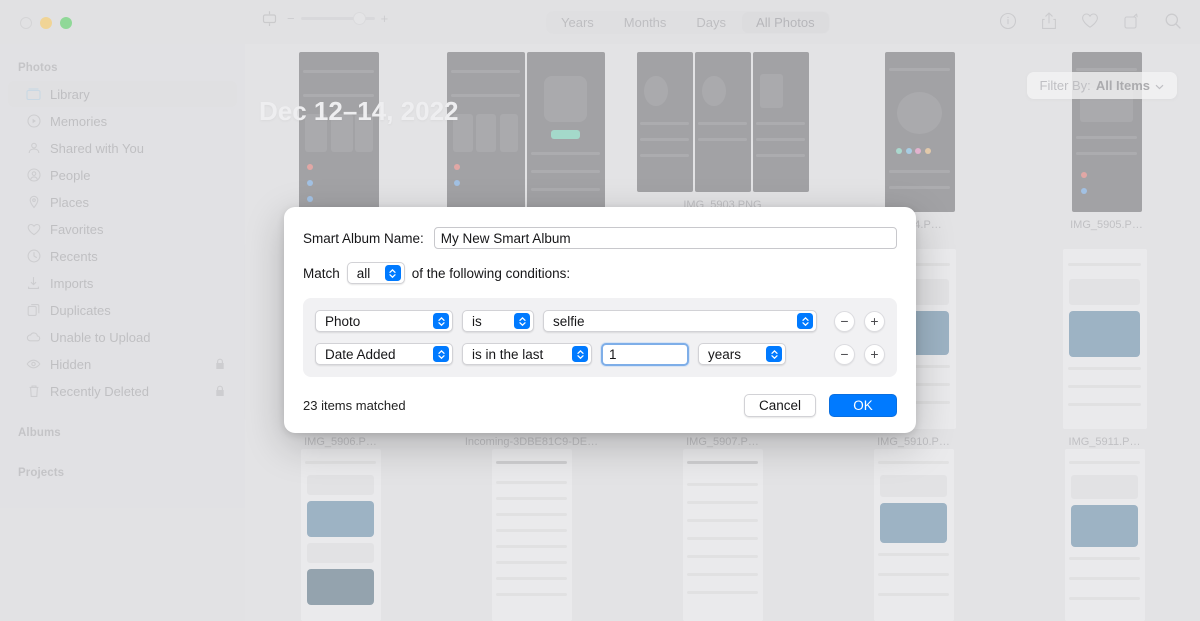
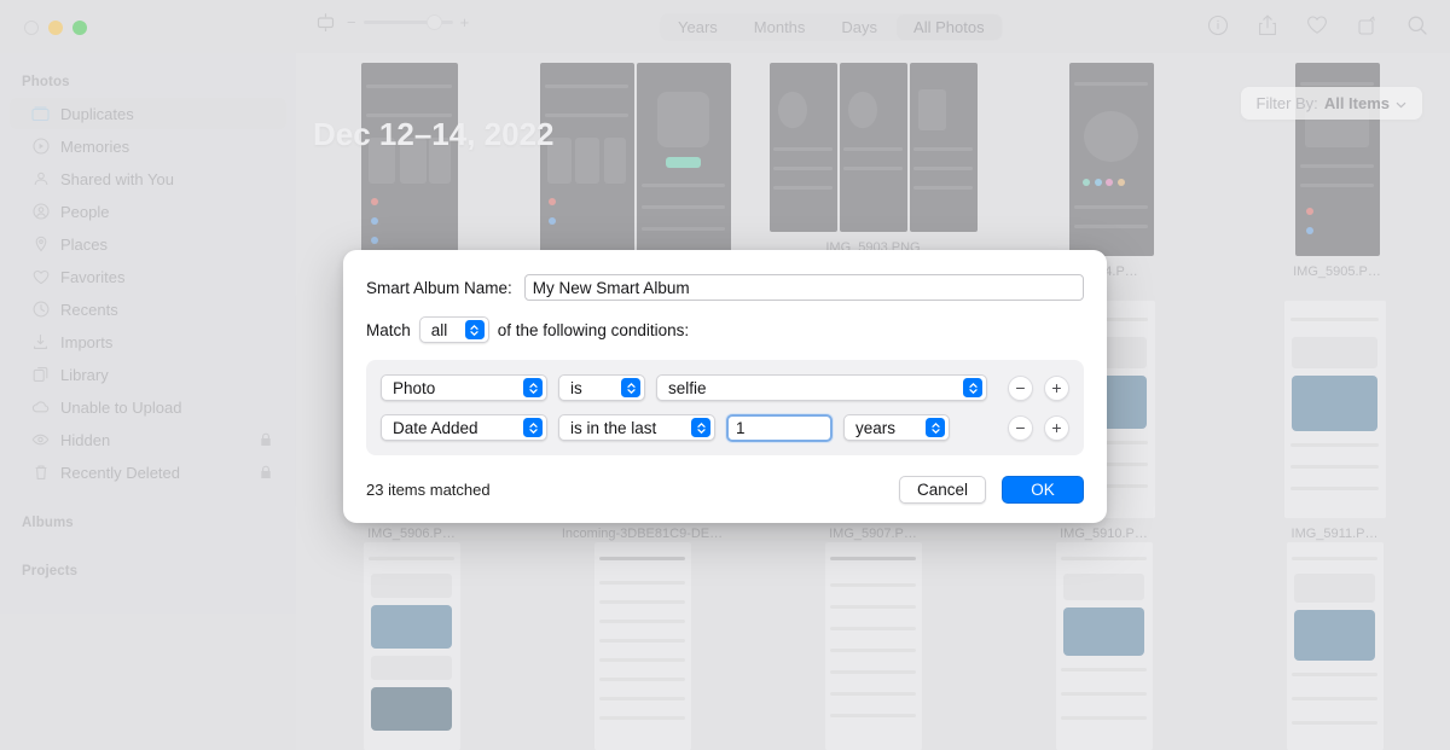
  Years
  Months
  Days
  All Photos
  Photos
- Library
+ Duplicates
  Memories
  Shared with You
  People
  Places
  Favorites
  Recents
  Imports
- Duplicates
+ Library
  Unable to Upload
  Hidden
  Recently Deleted
  Albums
  Projects
  Dec 12–14, 2022
  Filter By:
  All Items
  IMG_5903.PNG
  IMG_5905.P…
  IMG_5906.P…
  Incoming-3DBE81C9-DE…
  IMG_5907.P…
  IMG_5910.P…
  IMG_5911.P…
  Smart Album Name:
  My New Smart Album
  Match
  all
  of the following conditions:
  Photo
  is
  selfie
  −
  +
  Date Added
  is in the last
  1
  years
  −
  +
  23 items matched
  Cancel
  OK
